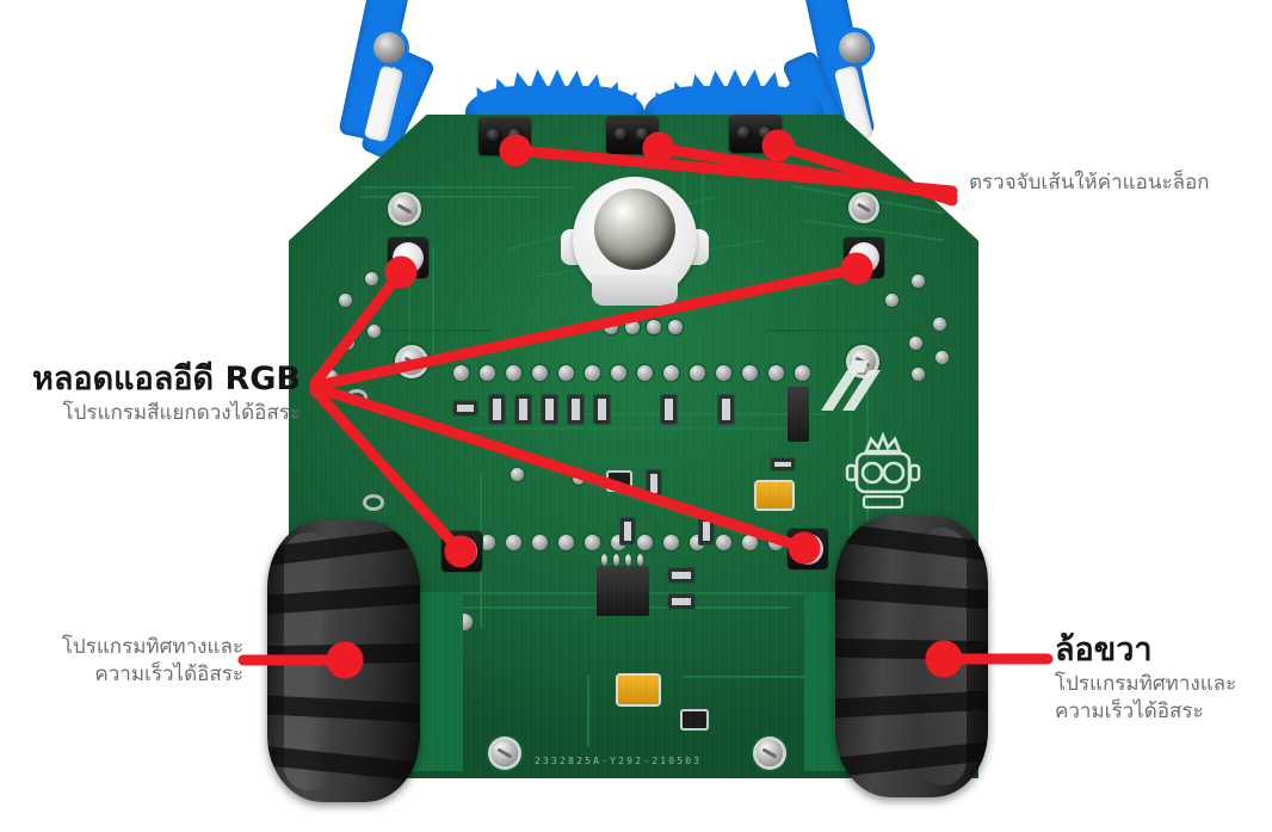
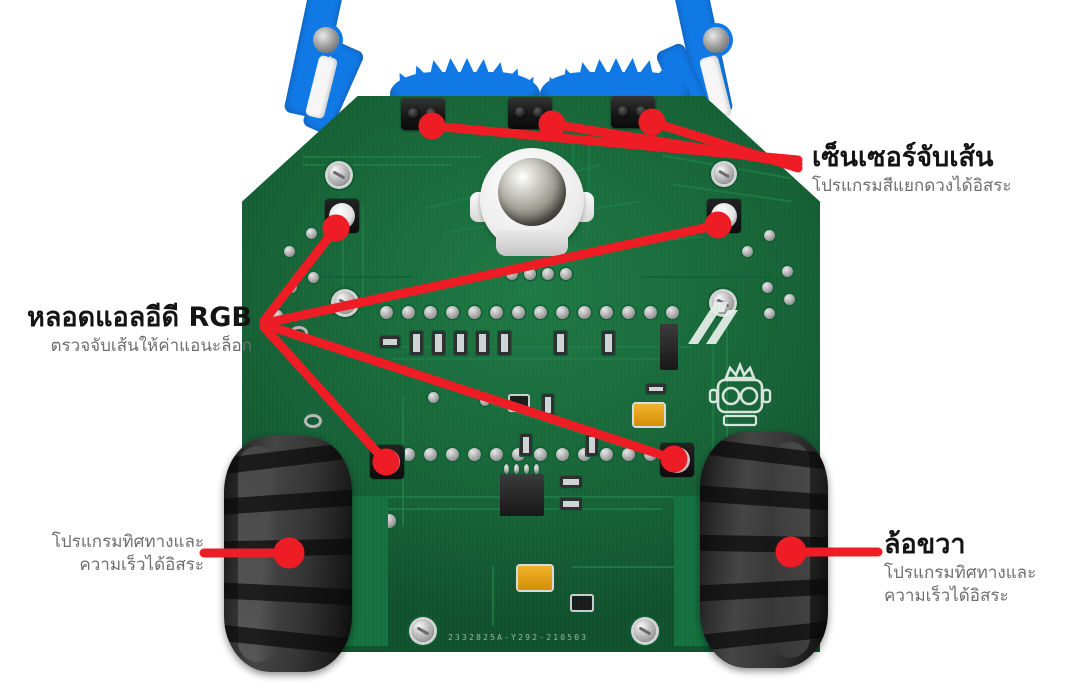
+ เซ็นเซอร์จับเส้น
- ตรวจจับเส้นให้ค่าแอนะล็อก
+ โปรแกรมสีแยกดวงได้อิสระ
  หลอดแอลอีดี RGB
- โปรแกรมสีแยกดวงได้อิสระ
+ ตรวจจับเส้นให้ค่าแอนะล็อก
  โปรแกรมทิศทางและ
  ความเร็วได้อิสระ
  ล้อขวา
  โปรแกรมทิศทางและ
  ความเร็วได้อิสระ
